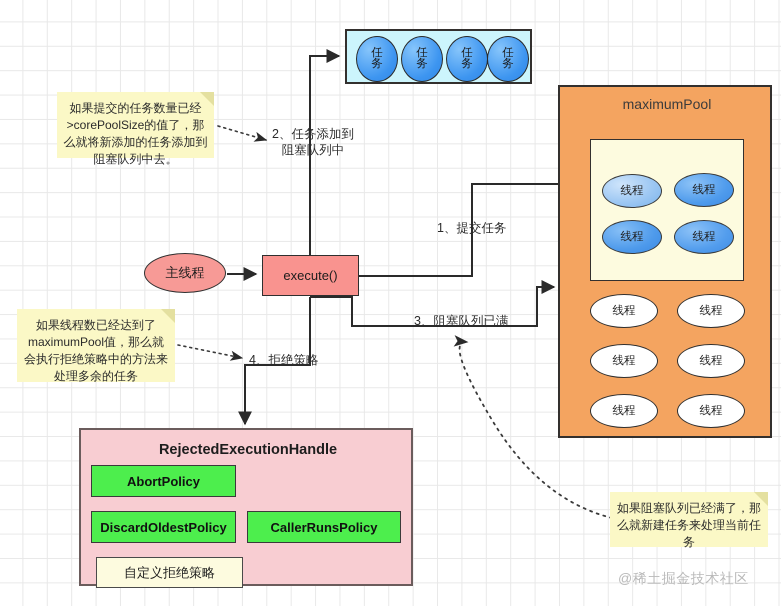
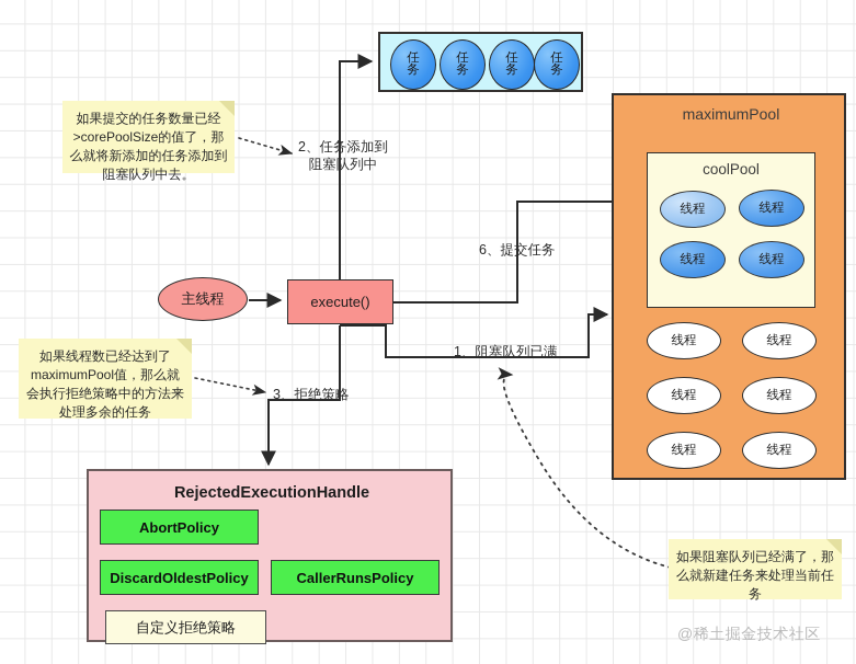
  任务
  任务
  任务
  任务
  maximumPool
+ coolPool
  线程
  线程
  线程
  线程
  线程
  线程
  线程
  线程
  线程
  线程
  主线程
  execute()
  2、任务添加到
  阻塞队列中
- 1、提交任务
+ 6、提交任务
- 3、阻塞队列已满
+ 1、阻塞队列已满
- 4、拒绝策略
+ 3、拒绝策略
  RejectedExecutionHandle
  AbortPolicy
  DiscardOldestPolicy
  CallerRunsPolicy
  自定义拒绝策略
  如果提交的任务数量已经>corePoolSize的值了，那么就将新添加的任务添加到阻塞队列中去。
  如果线程数已经达到了maximumPool值，那么就会执行拒绝策略中的方法来处理多余的任务
  如果阻塞队列已经满了，那么就新建任务来处理当前任务
  @稀土掘金技术社区
